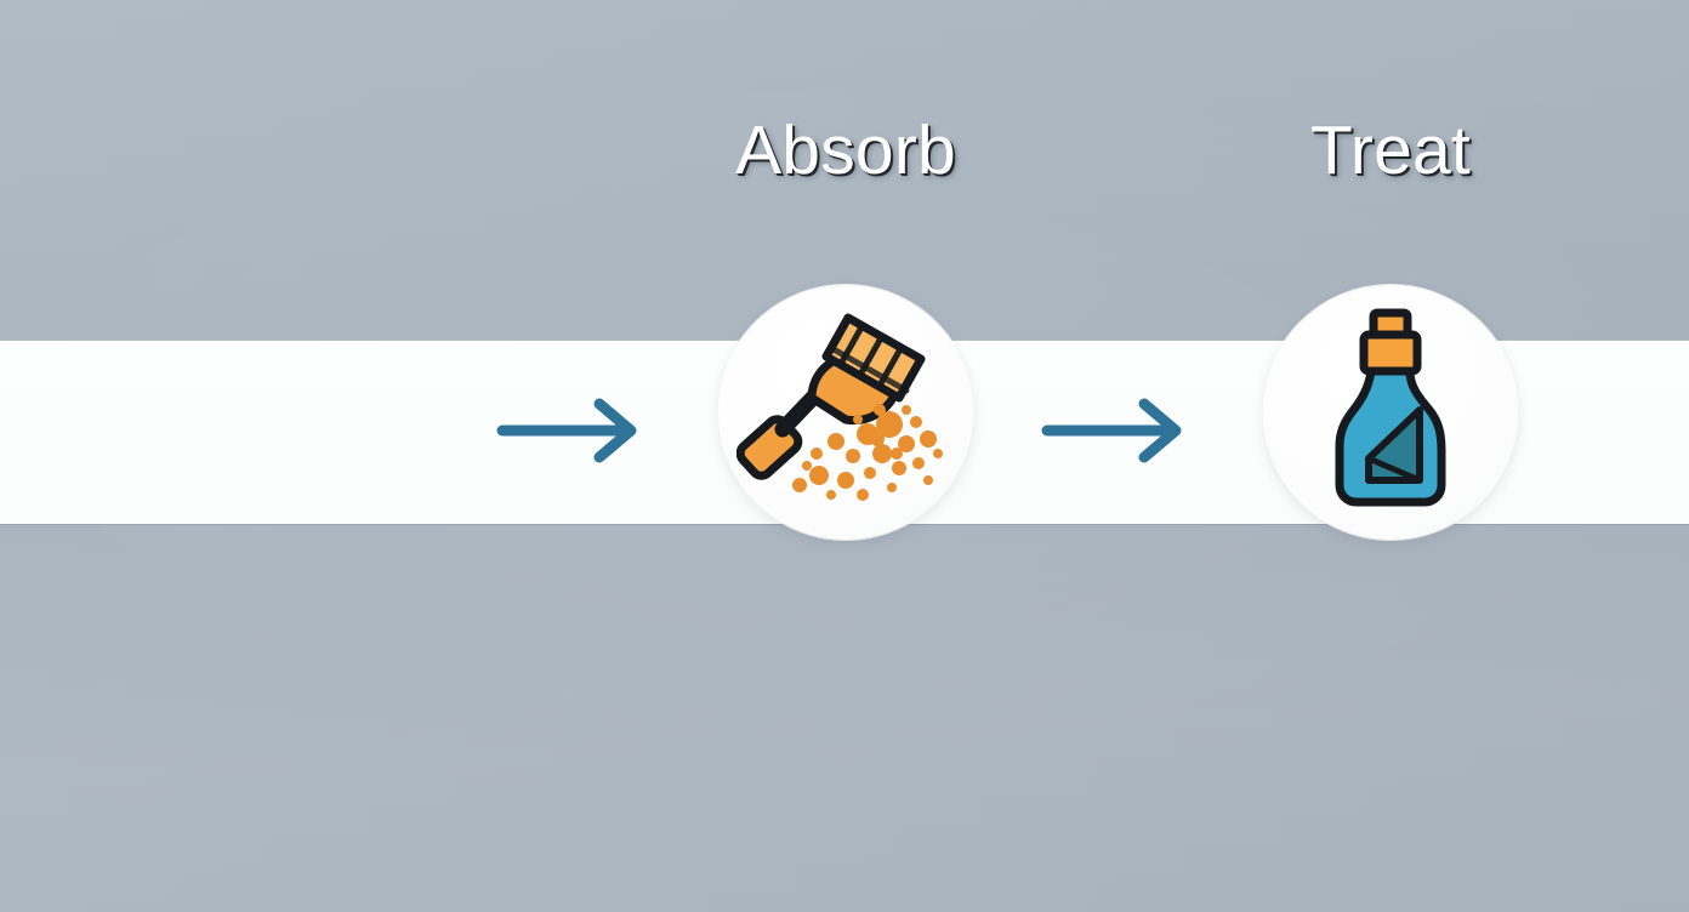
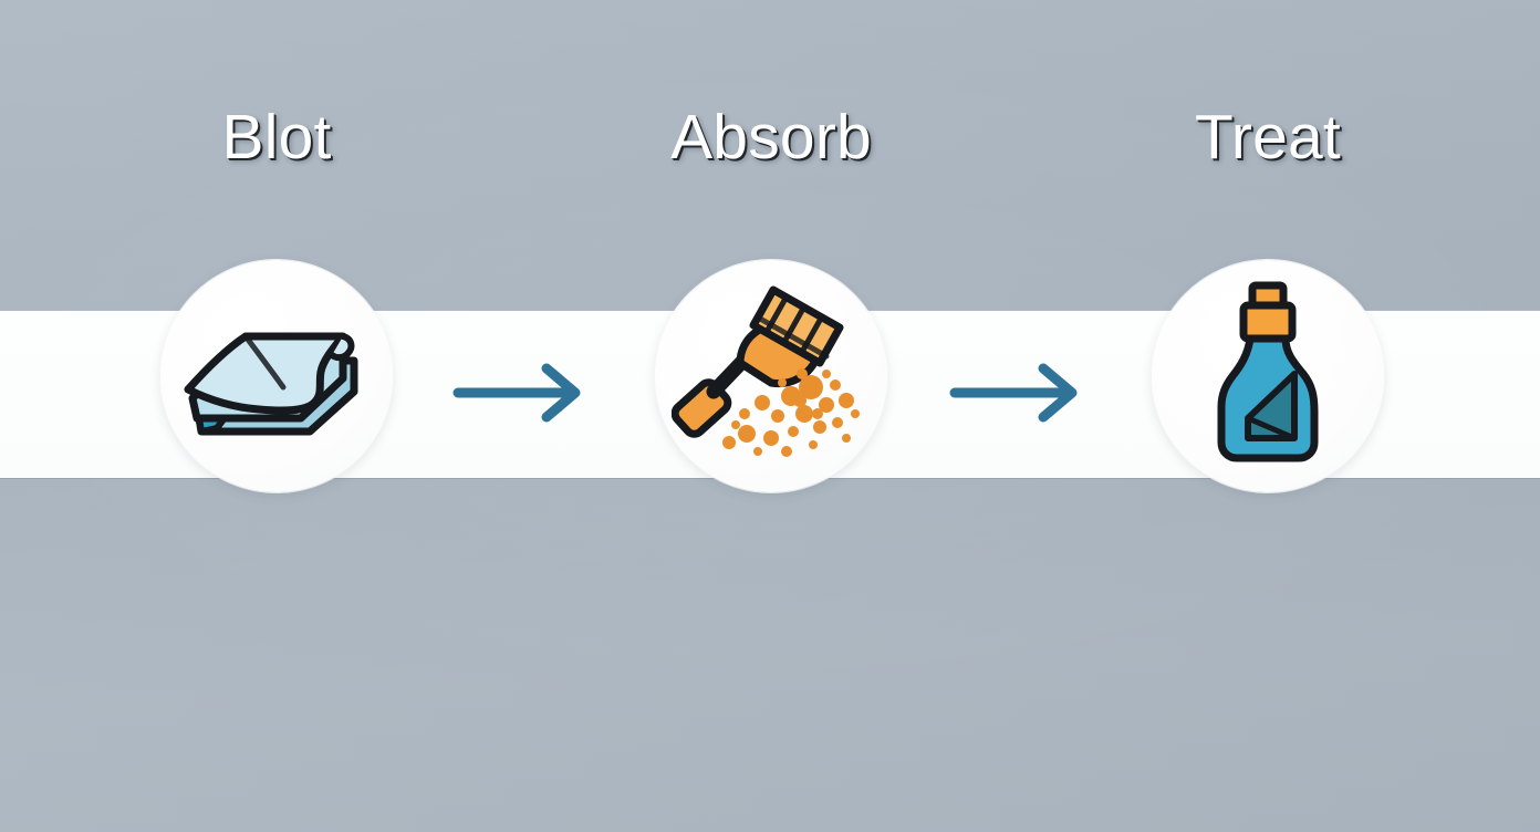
+ Blot
  Absorb
  Treat
